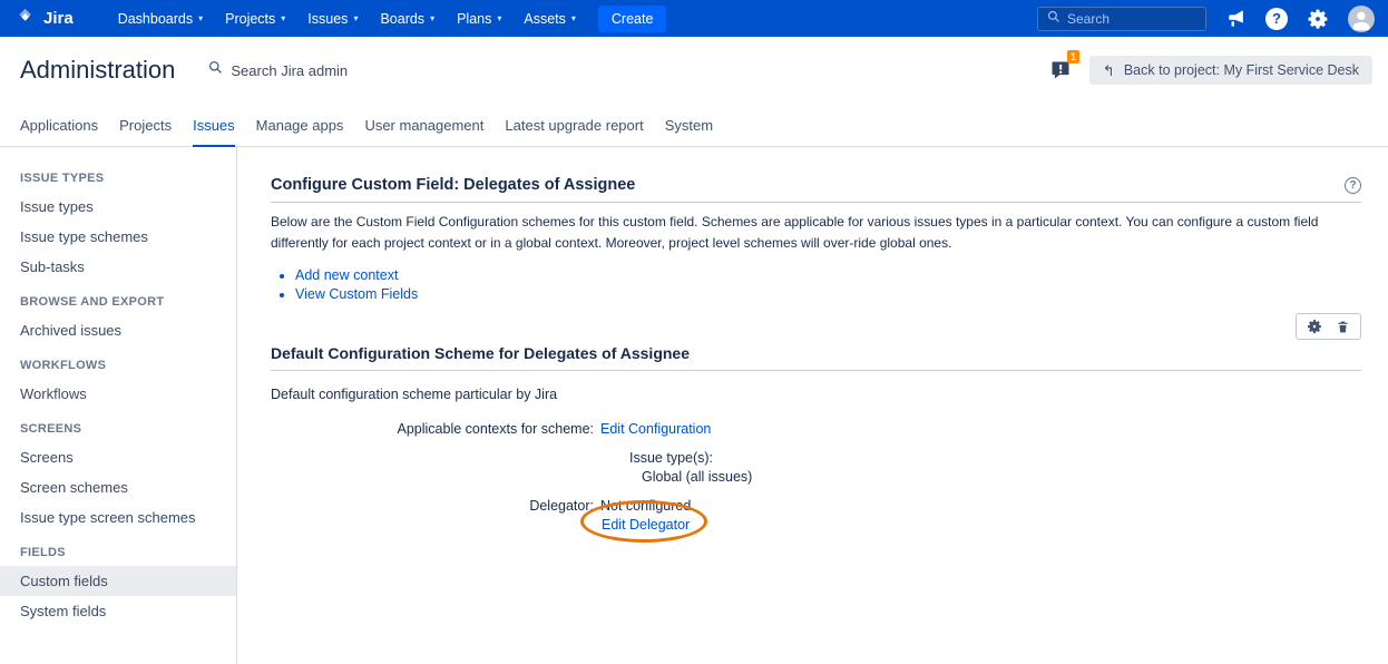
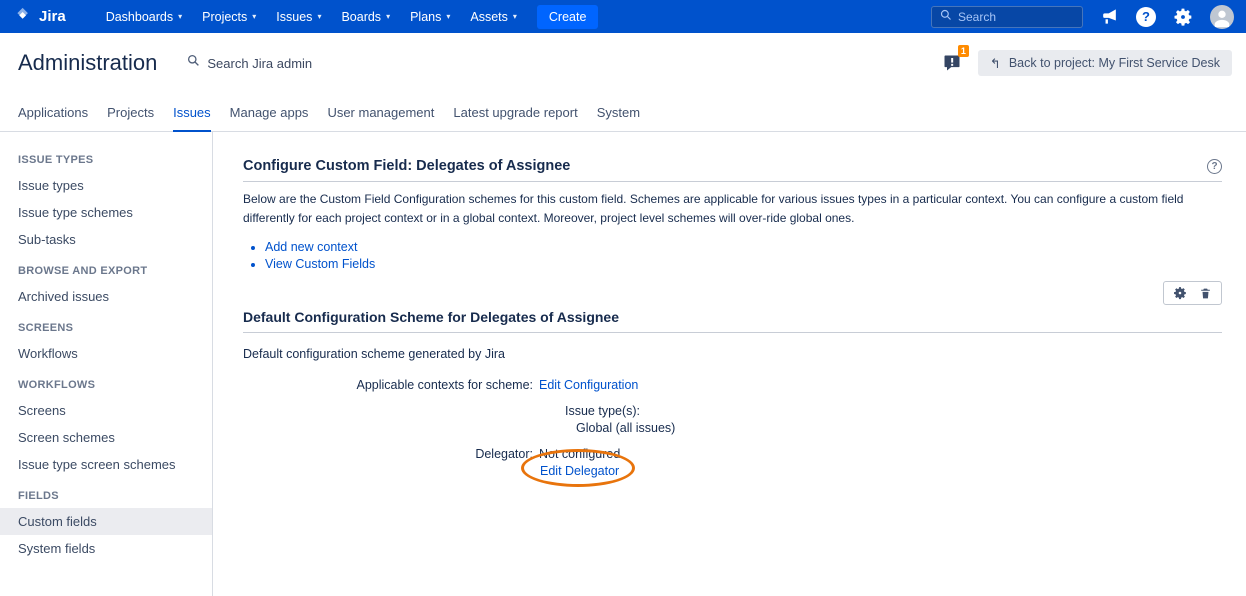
  Jira
  Dashboards
  ▾
  Projects
  ▾
  Issues
  ▾
  Boards
  ▾
  Plans
  ▾
  Assets
  ▾
  Create
  Search
  ?
  Administration
  Search Jira admin
  1
  ↰
  Back to project: My First Service Desk
  Applications
  Projects
  Issues
  Manage apps
  User management
  Latest upgrade report
  System
  ISSUE TYPES
  Issue types
  Issue type schemes
  Sub-tasks
  BROWSE AND EXPORT
  Archived issues
- WORKFLOWS
+ SCREENS
  Workflows
- SCREENS
+ WORKFLOWS
  Screens
  Screen schemes
  Issue type screen schemes
  FIELDS
  Custom fields
  System fields
  Configure Custom Field: Delegates of Assignee
  ?
  Below are the Custom Field Configuration schemes for this custom field. Schemes are applicable for various issues types in a particular context. You can configure a custom field differently for each project context or in a global context. Moreover, project level schemes will over-ride global ones.
  Add new context
  View Custom Fields
  Default Configuration Scheme for Delegates of Assignee
- Default configuration scheme particular by Jira
+ Default configuration scheme generated by Jira
  Applicable contexts for scheme:
  Edit Configuration
  Issue type(s):
  Global (all issues)
  Delegator:
  Not configured
  Edit Delegator
